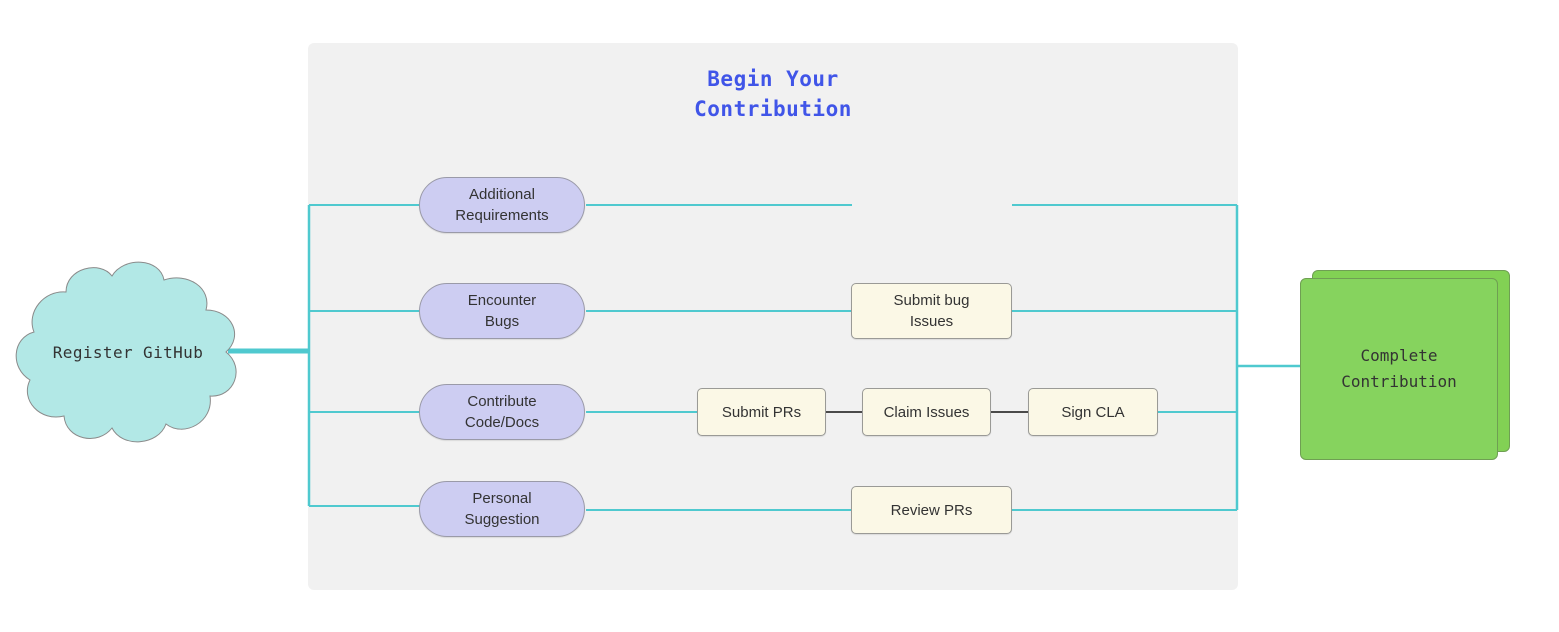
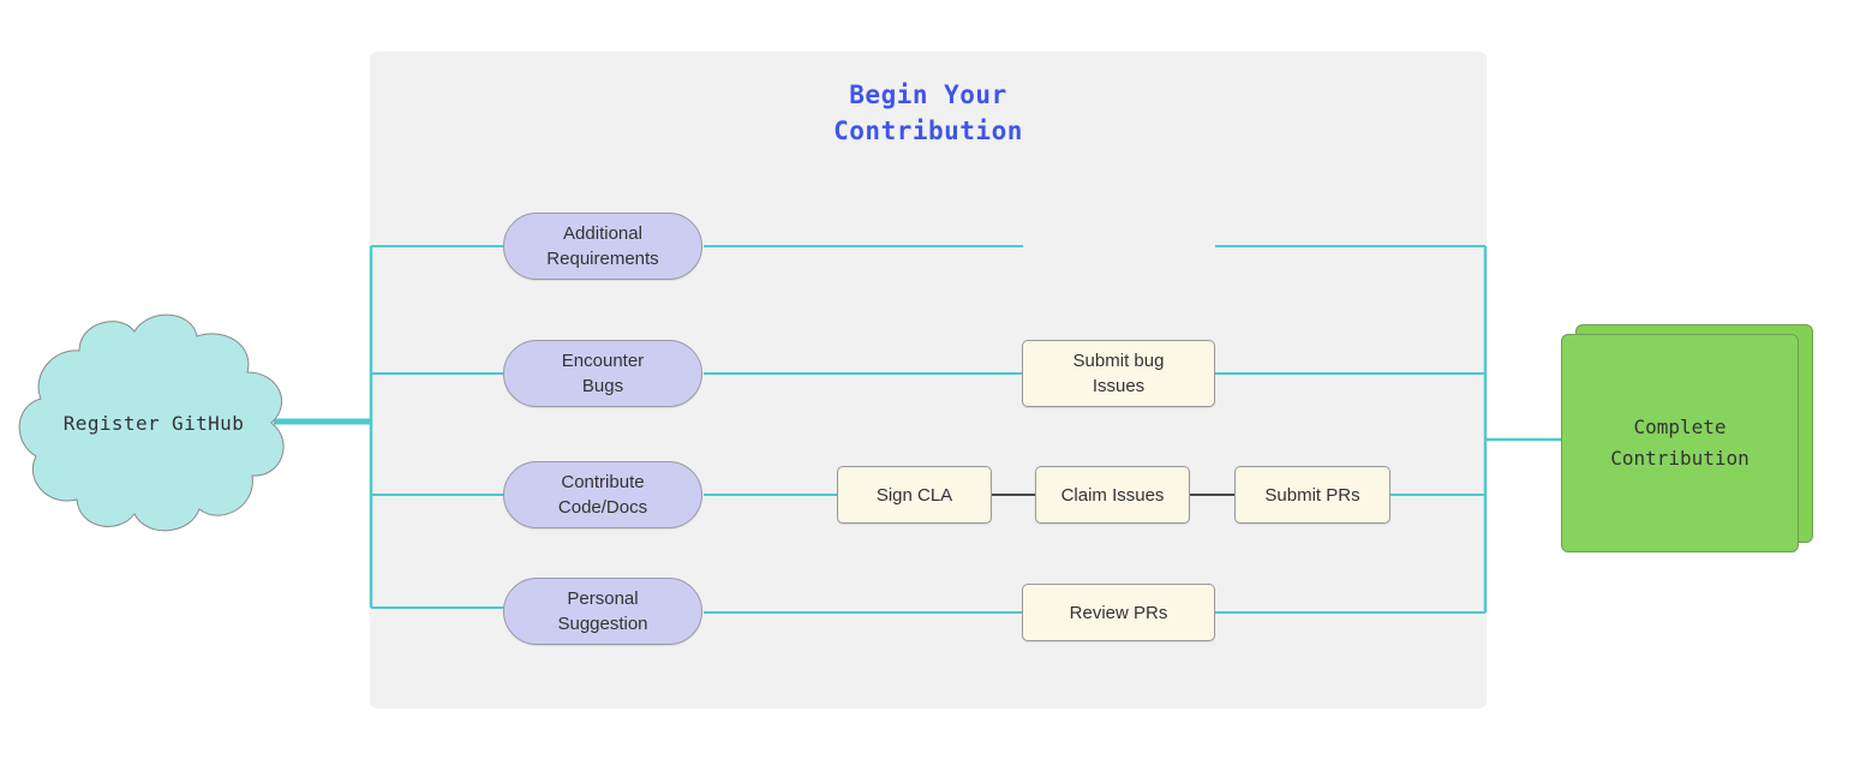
  Begin Your
  Contribution
  Register GitHub
  Additional
  Requirements
  Encounter
  Bugs
  Contribute
  Code/Docs
  Personal
  Suggestion
  Submit bug
  Issues
- Submit PRs
+ Sign CLA
  Claim Issues
- Sign CLA
+ Submit PRs
  Review PRs
  Complete
  Contribution
